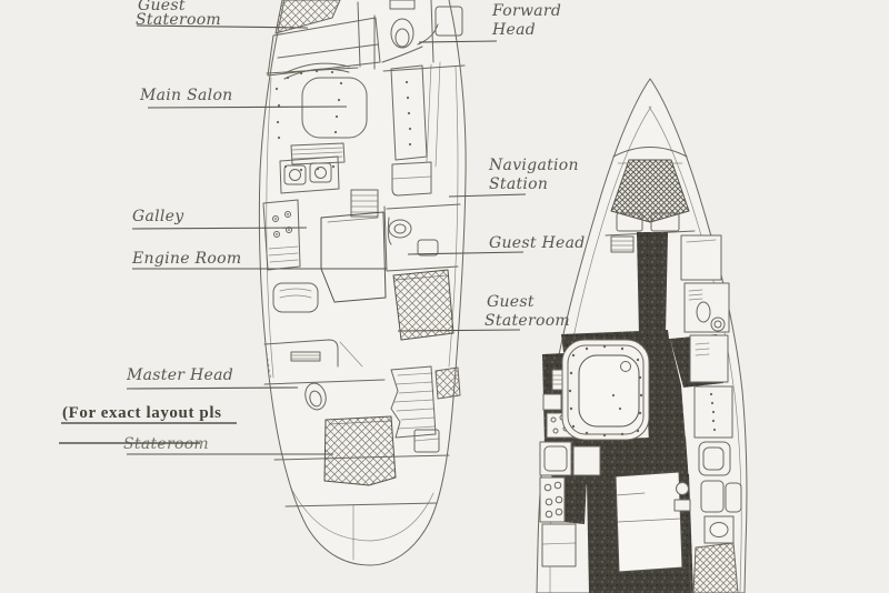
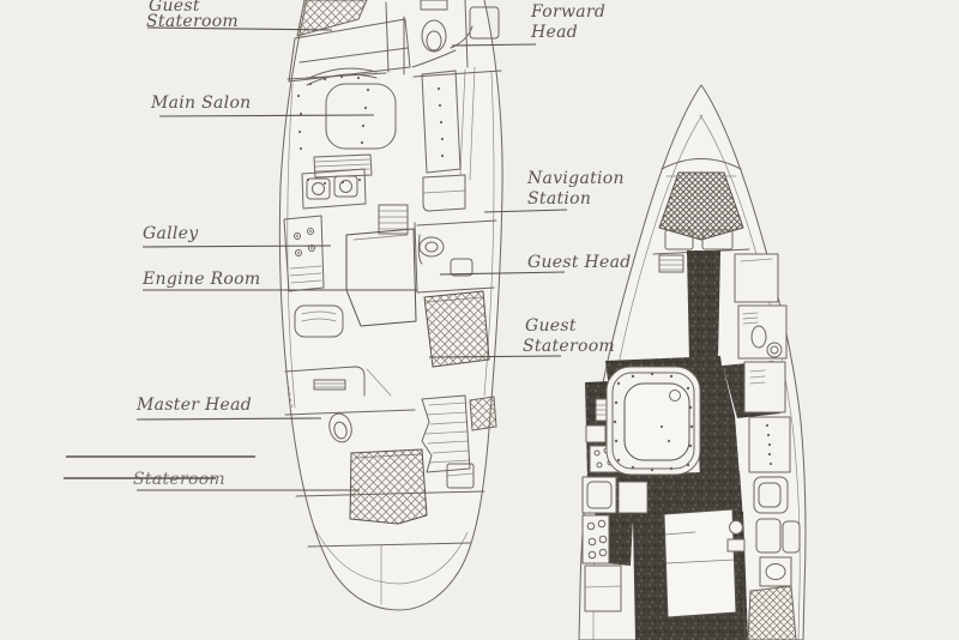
  Guest
  Stateroom
  Main Salon
  Forward
  Head
  Navigation
  Station
  Guest Head
  Guest
  Stateroom
  Galley
  Engine Room
  Master Head
  Stateroom
- (For exact layout pls
